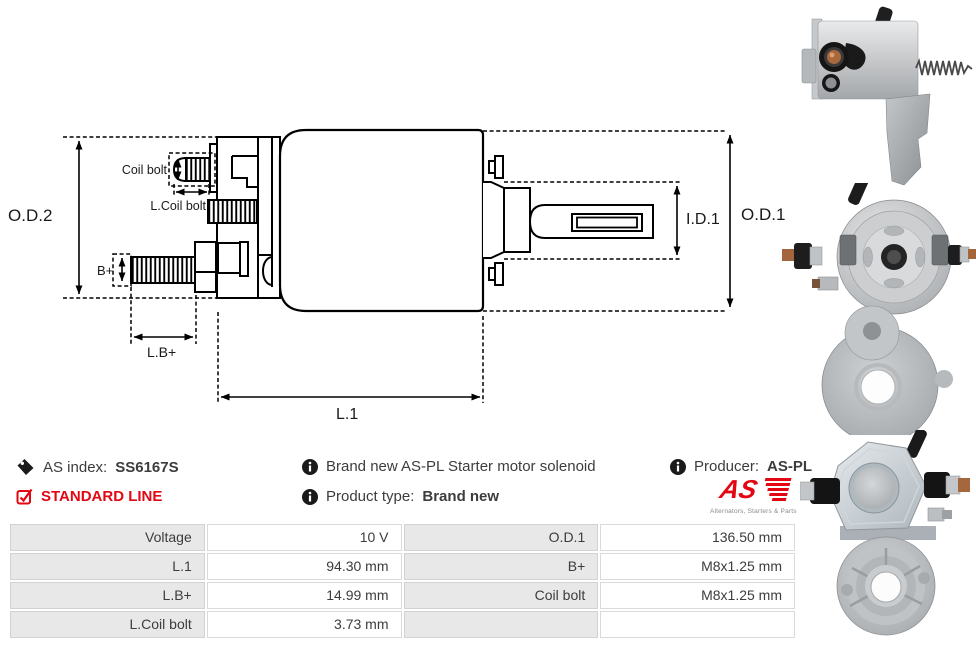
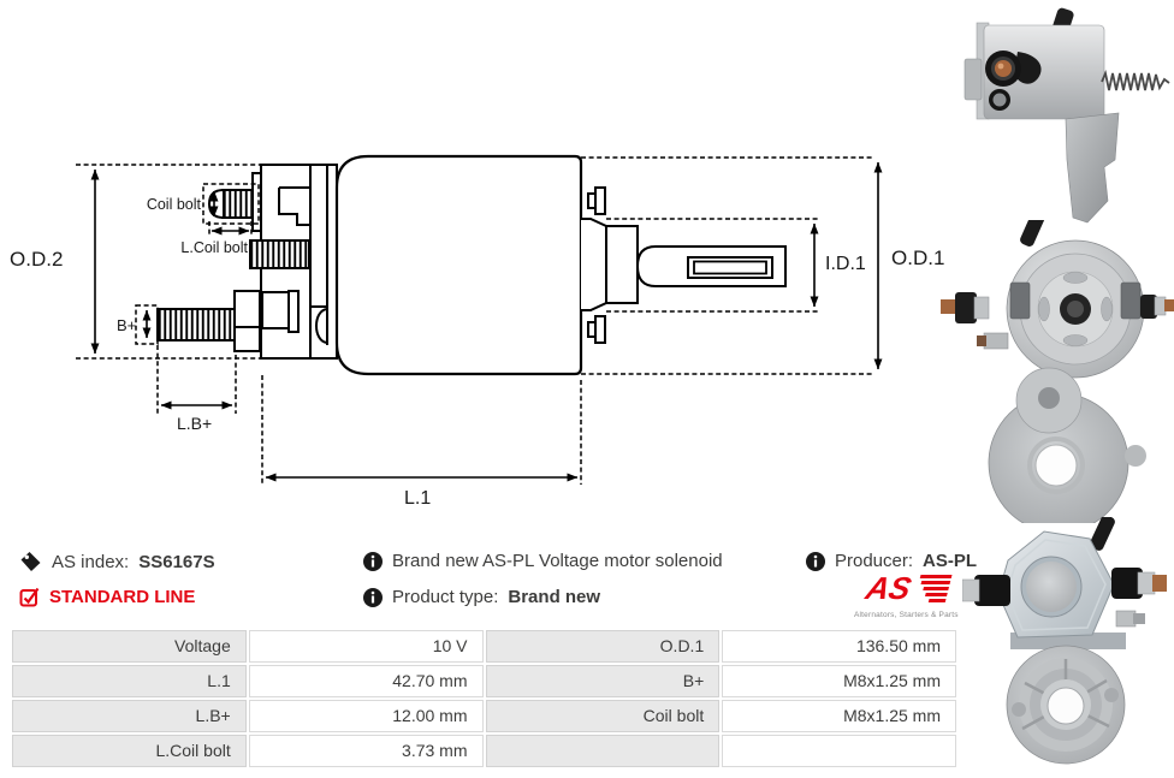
  O.D.2
  Coil bolt
  L.Coil bolt
  B+
  O.D.1
  I.D.1
  L.1
  L.B+
  AS index:
  SS6167S
  STANDARD LINE
- Brand new AS-PL Starter motor solenoid
+ Brand new AS-PL Voltage motor solenoid
  Product type:
  Brand new
  Producer:
  AS-PL
  Voltage
  10 V
  O.D.1
  136.50 mm
  L.1
- 94.30 mm
+ 42.70 mm
  B+
  M8x1.25 mm
  L.B+
- 14.99 mm
+ 12.00 mm
  Coil bolt
  M8x1.25 mm
  L.Coil bolt
  3.73 mm
